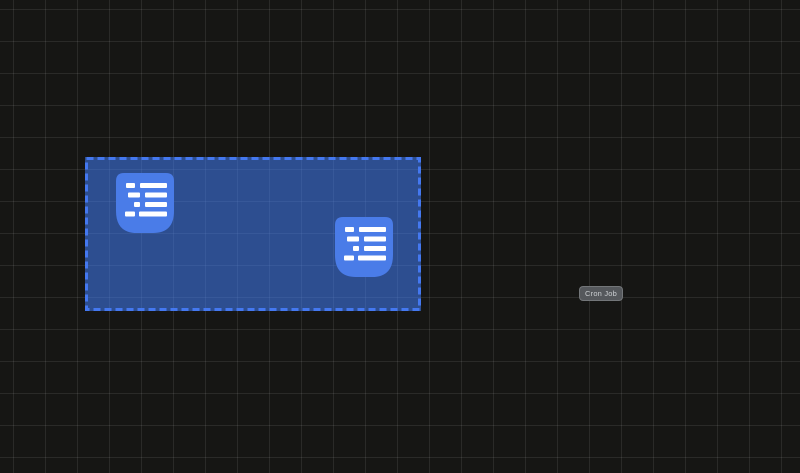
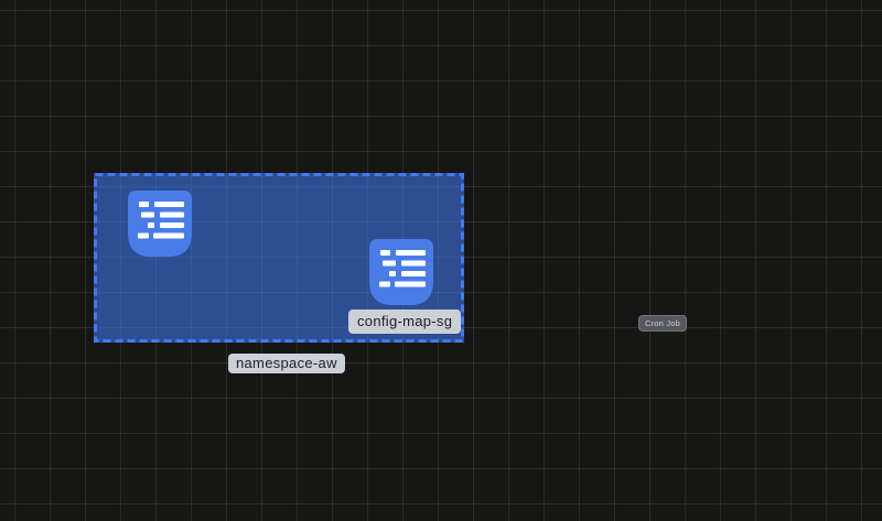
+ config-map-sg
+ namespace-aw
  Cron Job
